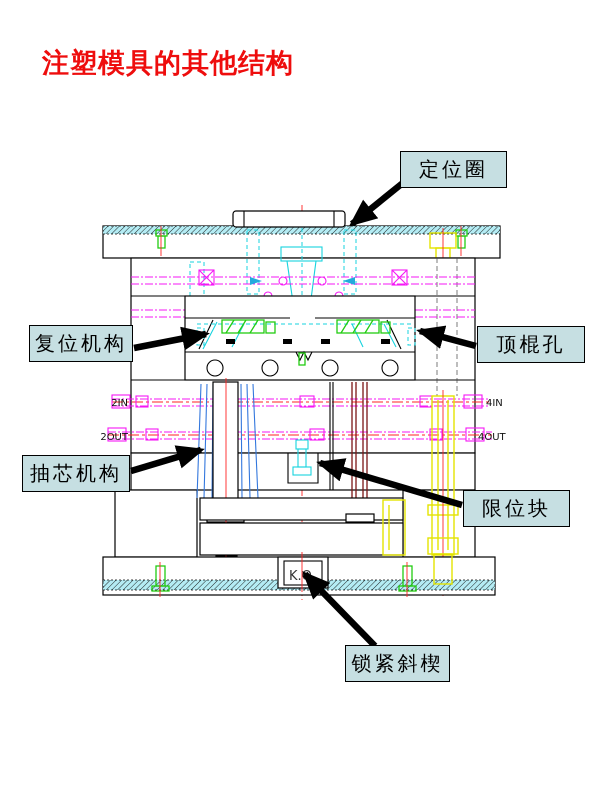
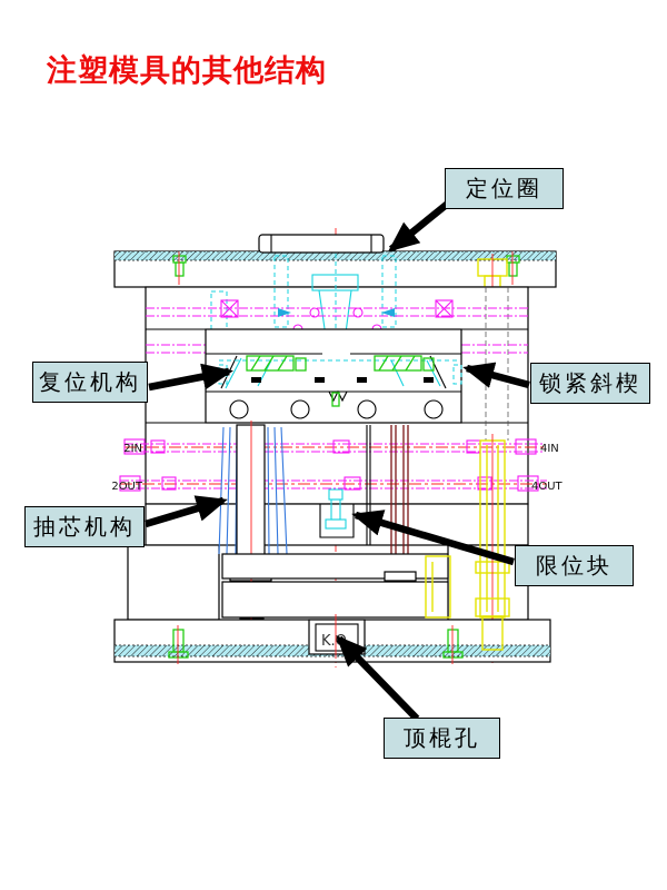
  注塑模具的其他结构
  2IN
  2OUT
  4IN
  4OUT
  定位圈
  复位机构
- 顶棍孔
+ 锁紧斜楔
  抽芯机构
  限位块
- 锁紧斜楔
+ 顶棍孔
